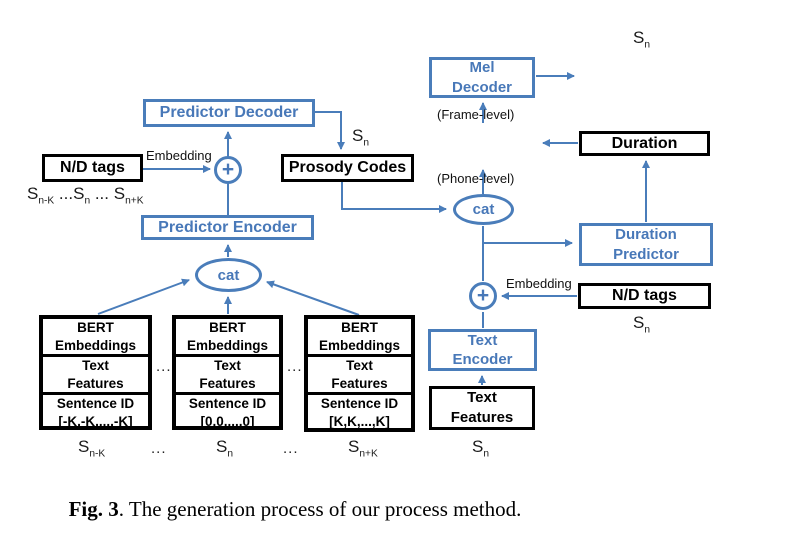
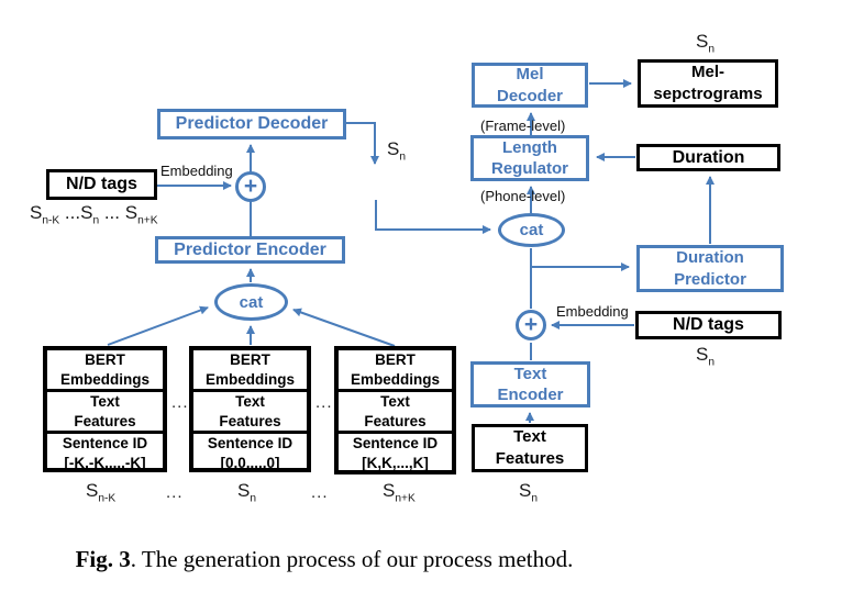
  Predictor Decoder
  N/D tags
  Sn-K ...Sn ... Sn+K
  Embedding
  +
- Prosody Codes
  Sn
  Predictor Encoder
  cat
  BERT
  Embeddings
  Text
  Features
  Sentence ID
  [-K,-K,...,-K]
  BERT
  Embeddings
  Text
  Features
  Sentence ID
  [0,0,...,0]
  BERT
  Embeddings
  Text
  Features
  Sentence ID
  [K,K,...,K]
  ...
  ...
  Sn-K
  ...
  Sn
  ...
  Sn+K
  Mel
  Decoder
  Sn
+ Mel-
+ sepctrograms
  (Frame-level)
+ Length
+ Regulator
  Duration
  (Phone-level)
  cat
  Duration
  Predictor
  +
  Embedding
  N/D tags
  Sn
  Text
  Encoder
  Text
  Features
  Sn
  Fig. 3. The generation process of our process method.
